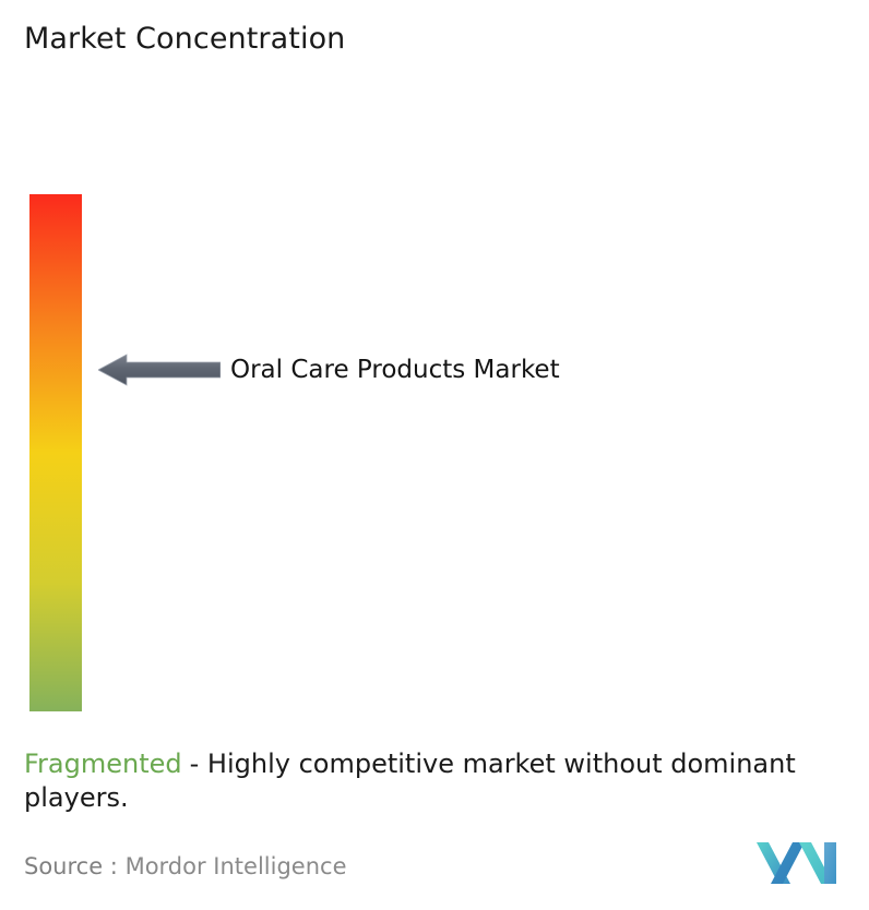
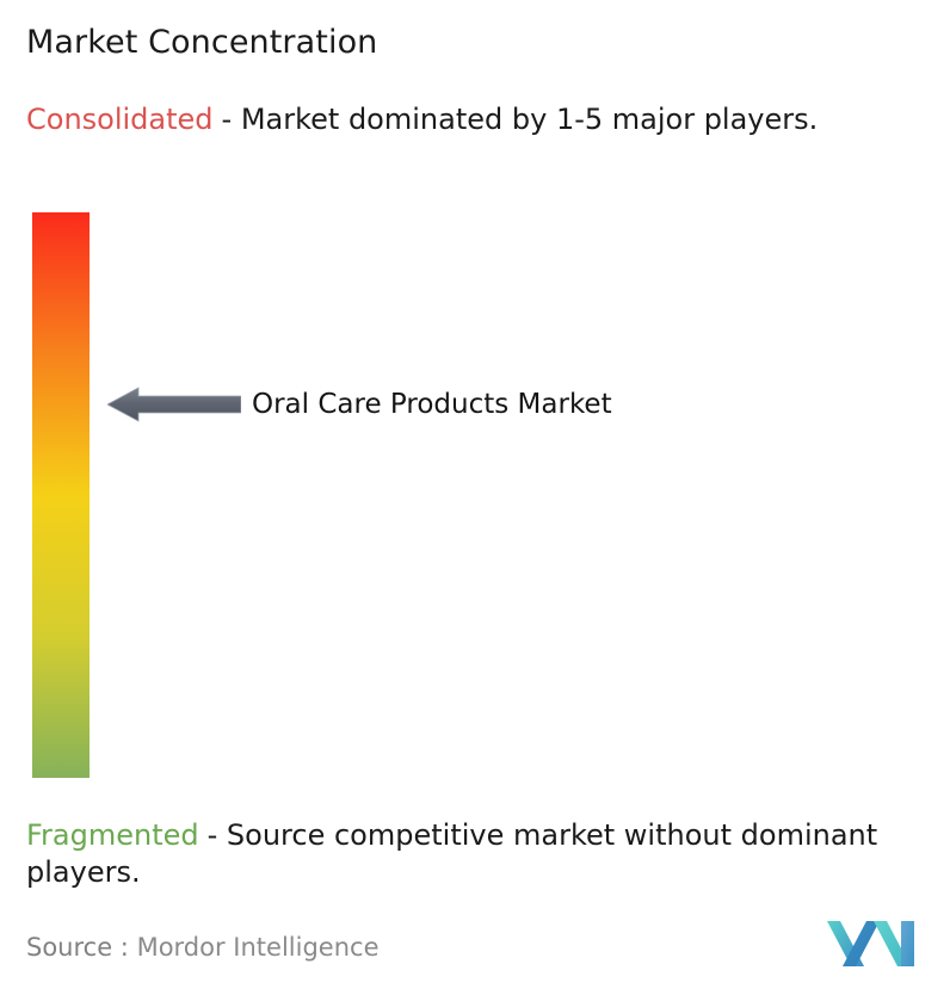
  Market Concentration
+ Consolidated - Market dominated by 1-5 major players.
  Oral Care Products Market
- Fragmented - Highly competitive market without dominant players.
+ Fragmented - Source competitive market without dominant players.
  Source : Mordor Intelligence
